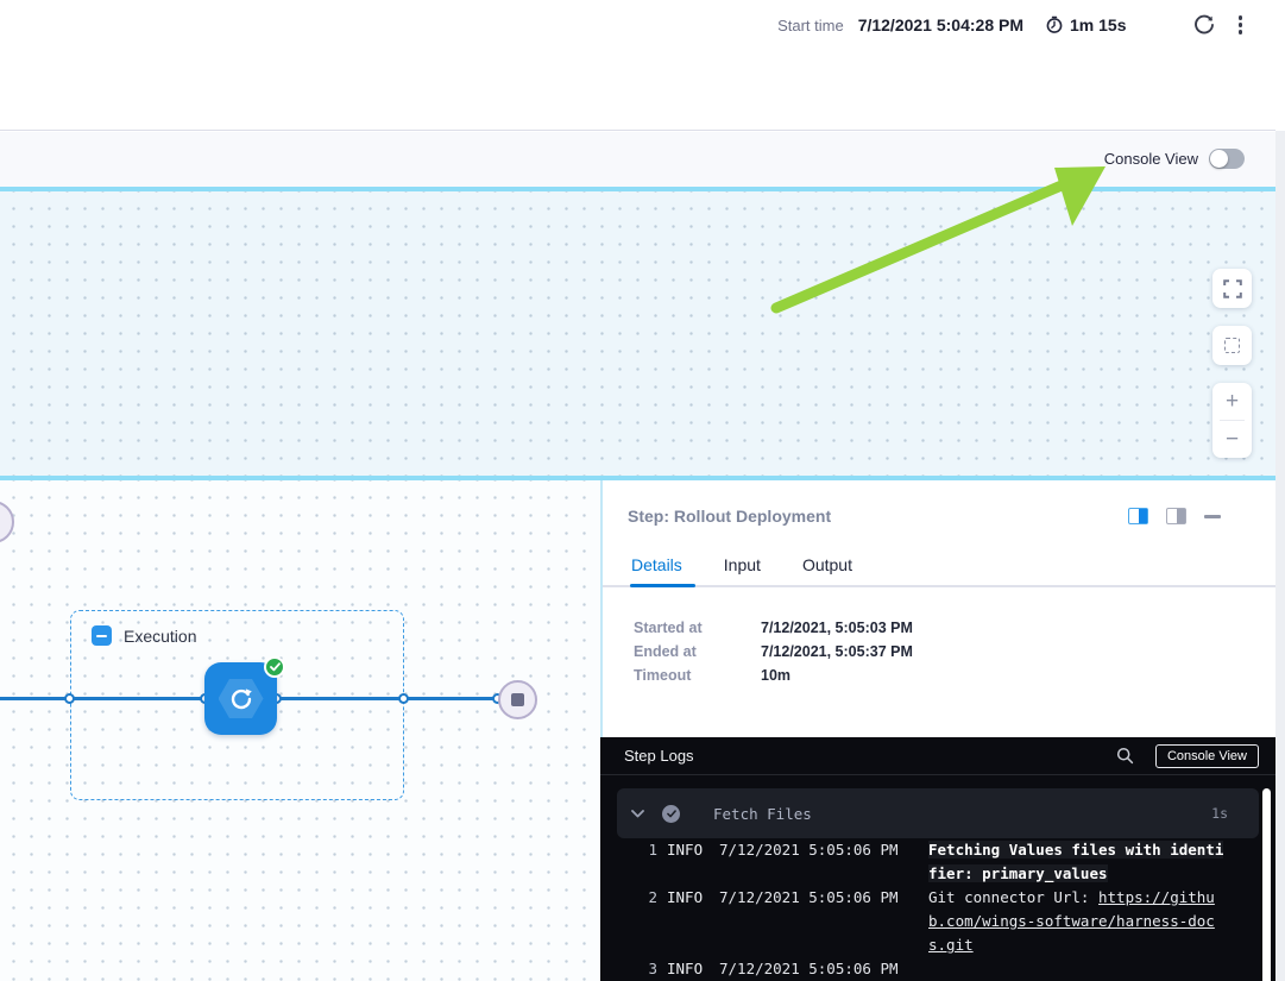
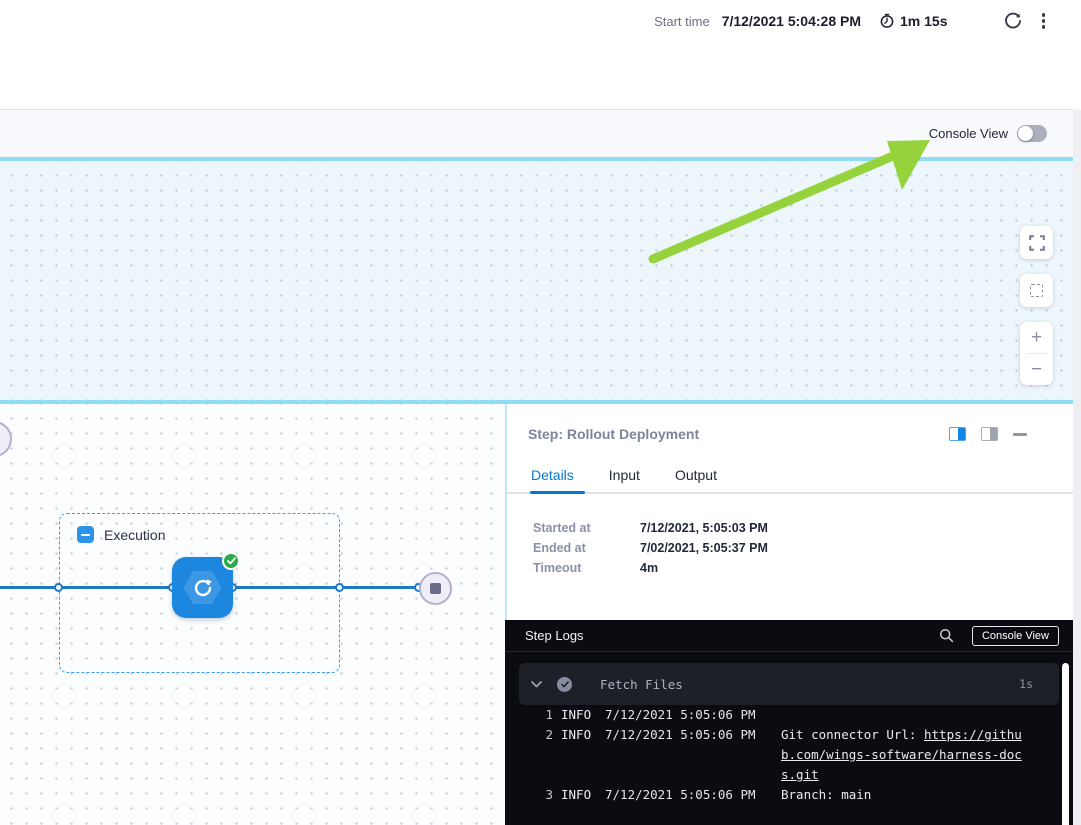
  Start time
  7/12/2021 5:04:28 PM
  1m 15s
  Console View
  +
  −
  Execution
  Step: Rollout Deployment
  Details
  Input
  Output
  Started at
  7/12/2021, 5:05:03 PM
  Ended at
- 7/12/2021, 5:05:37 PM
+ 7/02/2021, 5:05:37 PM
  Timeout
- 10m
+ 4m
  Step Logs
  Console View
  Fetch Files
  1s
  1
  INFO
  7/12/2021 5:05:06 PM
- Fetching Values files with identifier: primary_values
  2
  INFO
  7/12/2021 5:05:06 PM
  Git connector Url: https://github.com/wings-software/harness-docs.git
  3
  INFO
  7/12/2021 5:05:06 PM
+ Branch: main
